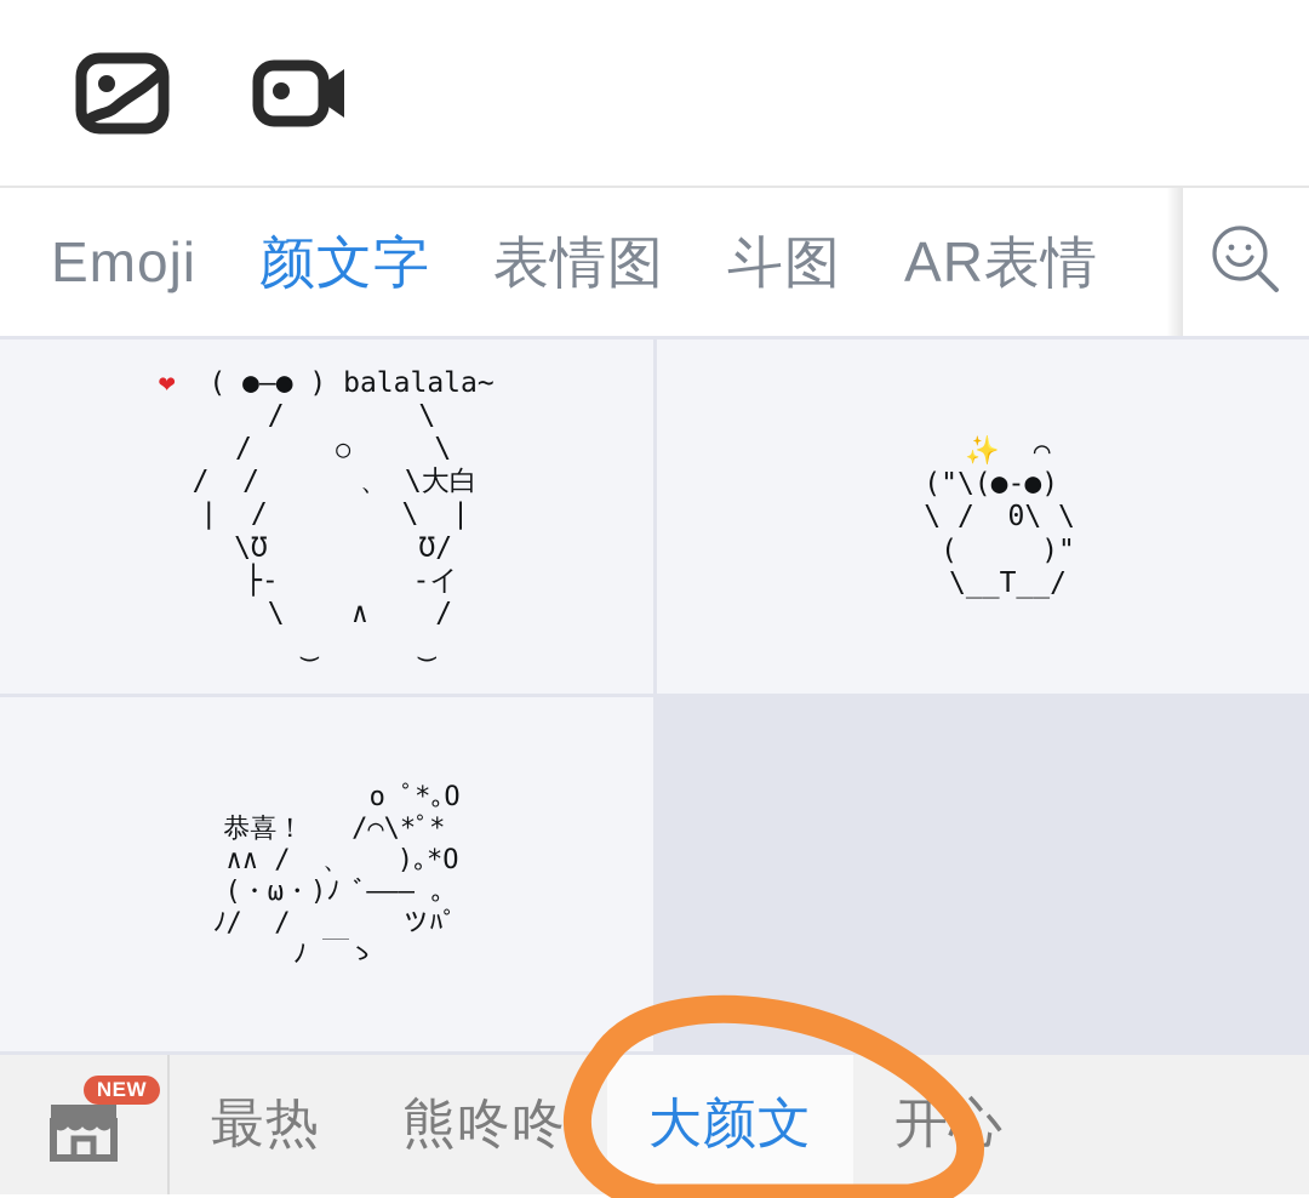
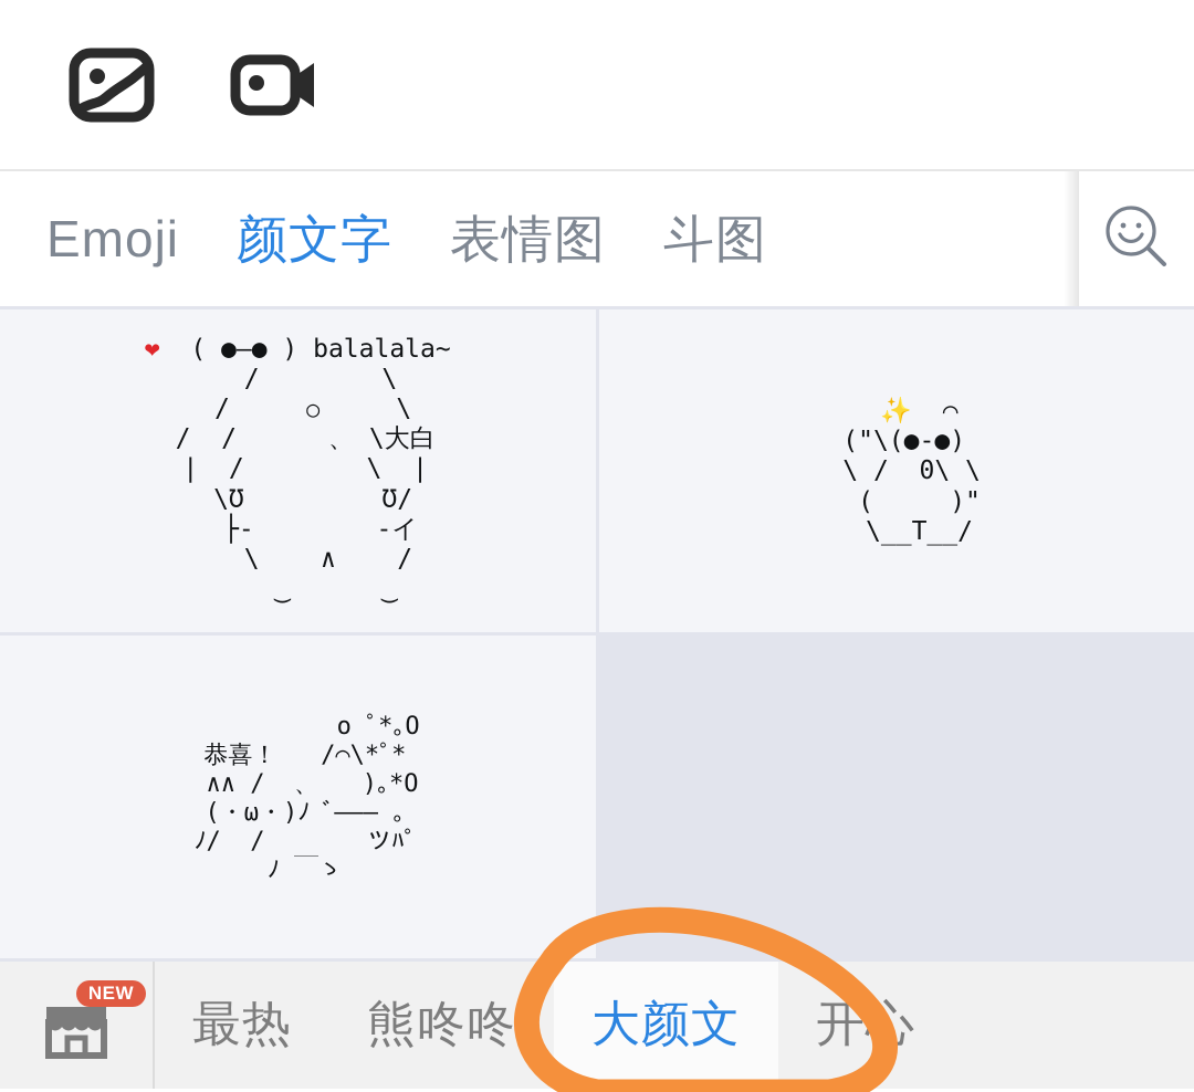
  Emoji
  颜文字
  表情图
  斗图
- AR表情
  ❤ ( ●—● ) balalala~
  / \
  / ○ \
  / / 、 \大白
  | / \ |
  \Ʊ Ʊ/
  ├- -イ
  \ ∧ /
  ‿ ‿
  ✨ ⌒
  ("\(●-●)
  \ / 0\ \
  ( )"
  \__T__/
  o ﾟ*｡O
  恭喜！ /⌒\*ﾟ*
  ∧∧ / 、 )｡*O
  (・ω・)ﾉ ﾞ——— ｡
  ﾉ/ / ツﾊﾟ
  ﾉ ￣ゝ
  NEW
  最热
  熊咚咚
  大颜文
